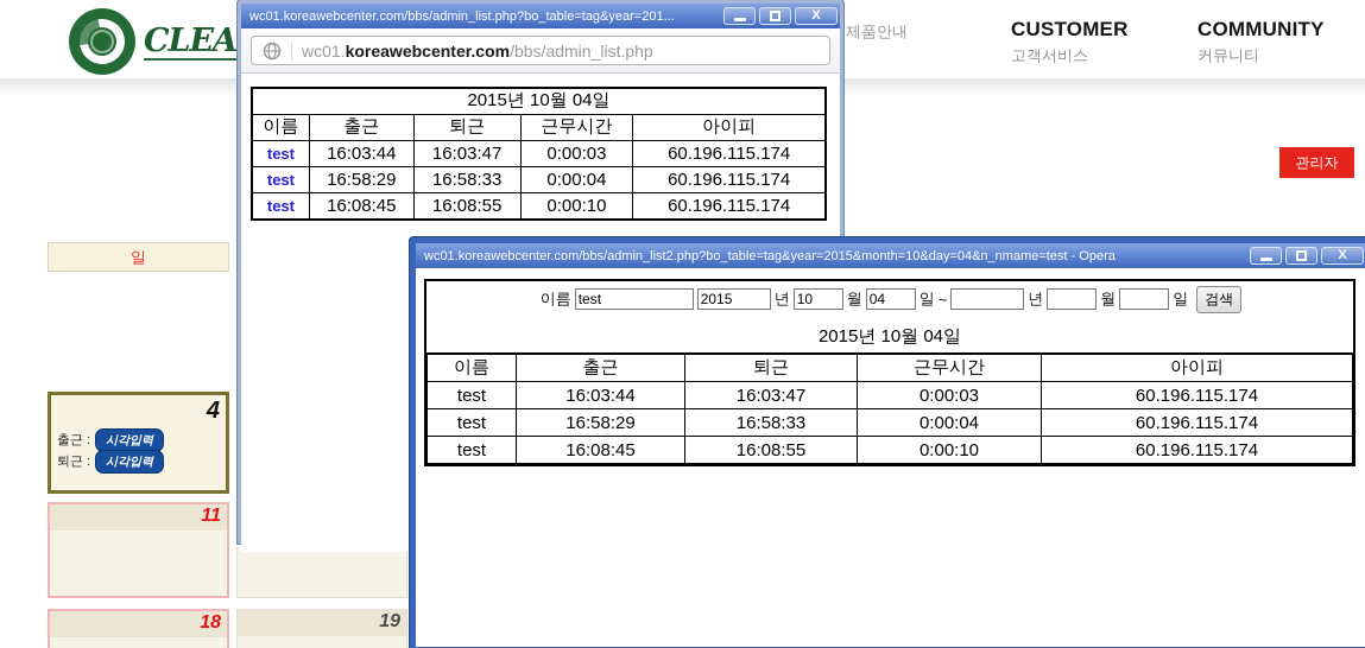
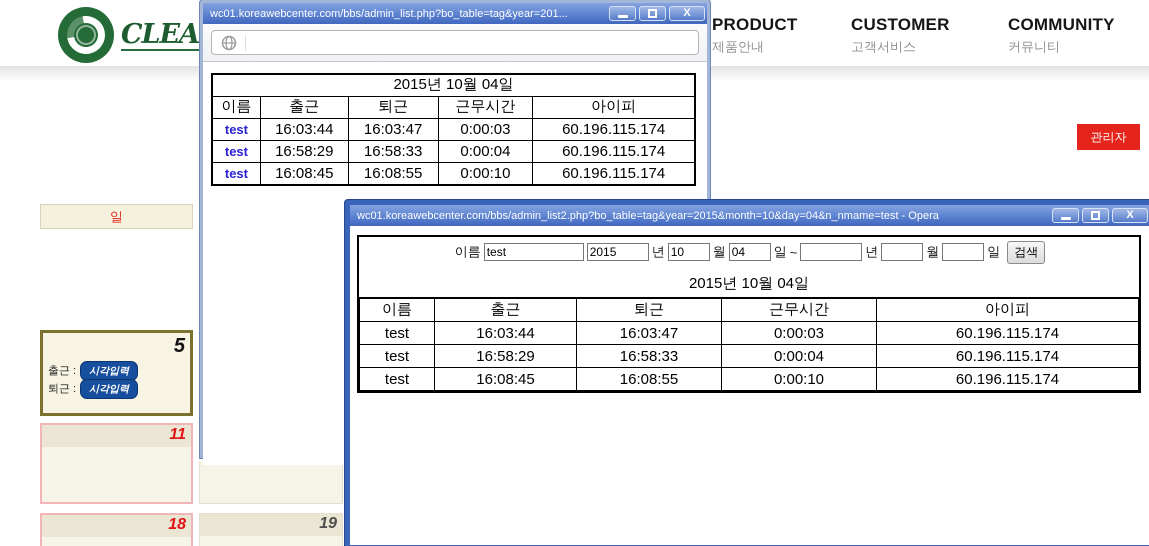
+ PRODUCT
  제품안내
  CUSTOMER
  고객서비스
  COMMUNITY
  커뮤니티
  관리자
  일
- 4
+ 5
  출근 :
  시각입력
  퇴근 :
  시각입력
  11
  18
  19
  wc01.koreawebcenter.com/bbs/admin_list.php?bo_table=tag&year=201...
  X
- wc01.koreawebcenter.com/bbs/admin_list.php
  2015년 10월 04일
  이름	출근	퇴근	근무시간	아이피
  test	16:03:44	16:03:47	0:00:03	60.196.115.174
  test	16:58:29	16:58:33	0:00:04	60.196.115.174
  test	16:08:45	16:08:55	0:00:10	60.196.115.174
  wc01.koreawebcenter.com/bbs/admin_list2.php?bo_table=tag&year=2015&month=10&day=04&n_nmame=test - Opera
  X
  이름
  test
  2015
  년
  10
  월
  04
  일
  ~
  년
  월
  일
  검색
  2015년 10월 04일
  이름	출근	퇴근	근무시간	아이피
  test	16:03:44	16:03:47	0:00:03	60.196.115.174
  test	16:58:29	16:58:33	0:00:04	60.196.115.174
  test	16:08:45	16:08:55	0:00:10	60.196.115.174
